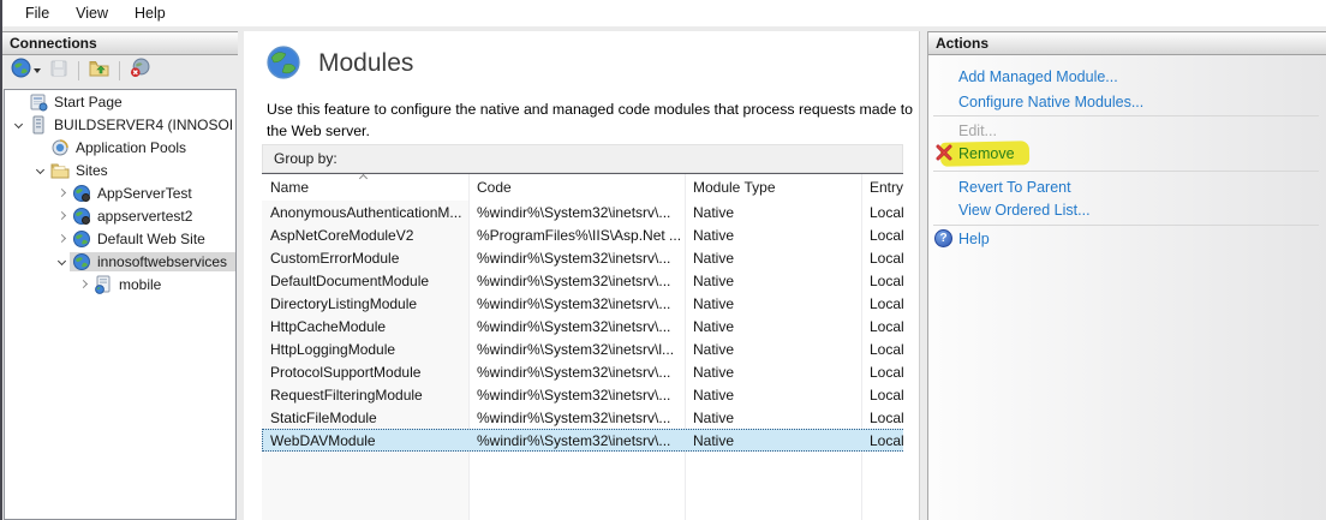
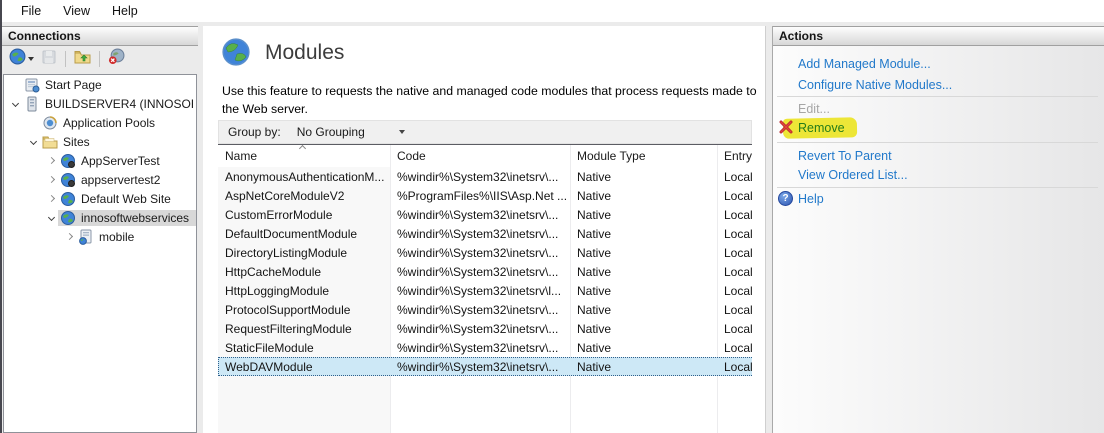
  File
  View
  Help
  Connections
  Start Page
  BUILDSERVER4 (INNOSO
  Application Pools
  Sites
  AppServerTest
  appservertest2
  Default Web Site
  innosoftwebservices
  mobile
  Modules
- Use this feature to configure the native and managed code modules that process requests made to the Web server.
+ Use this feature to requests the native and managed code modules that process requests made to the Web server.
  Group by:
+ No Grouping
  Name
  Code
  Module Type
  AnonymousAuthenticationM...
  %windir%\System32\inetsrv\...
  Native
  Local
  AspNetCoreModuleV2
  %ProgramFiles%\IIS\Asp.Net ...
  Native
  Local
  CustomErrorModule
  %windir%\System32\inetsrv\...
  Native
  Local
  DefaultDocumentModule
  %windir%\System32\inetsrv\...
  Native
  Local
  DirectoryListingModule
  %windir%\System32\inetsrv\...
  Native
  Local
  HttpCacheModule
  %windir%\System32\inetsrv\...
  Native
  Local
  HttpLoggingModule
  %windir%\System32\inetsrv\l...
  Native
  Local
  ProtocolSupportModule
  %windir%\System32\inetsrv\...
  Native
  Local
  RequestFilteringModule
  %windir%\System32\inetsrv\...
  Native
  Local
  StaticFileModule
  %windir%\System32\inetsrv\...
  Native
  Local
  WebDAVModule
  %windir%\System32\inetsrv\...
  Native
  Local
  Actions
  Add Managed Module...
  Configure Native Modules...
  Edit...
  Remove
  Revert To Parent
  View Ordered List...
  ?
  Help
